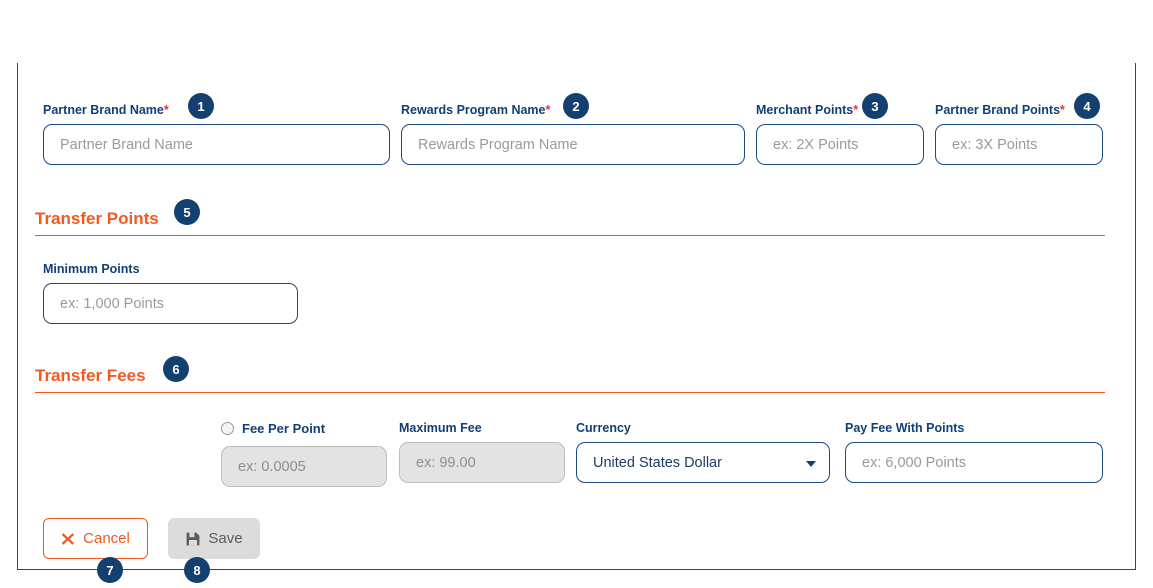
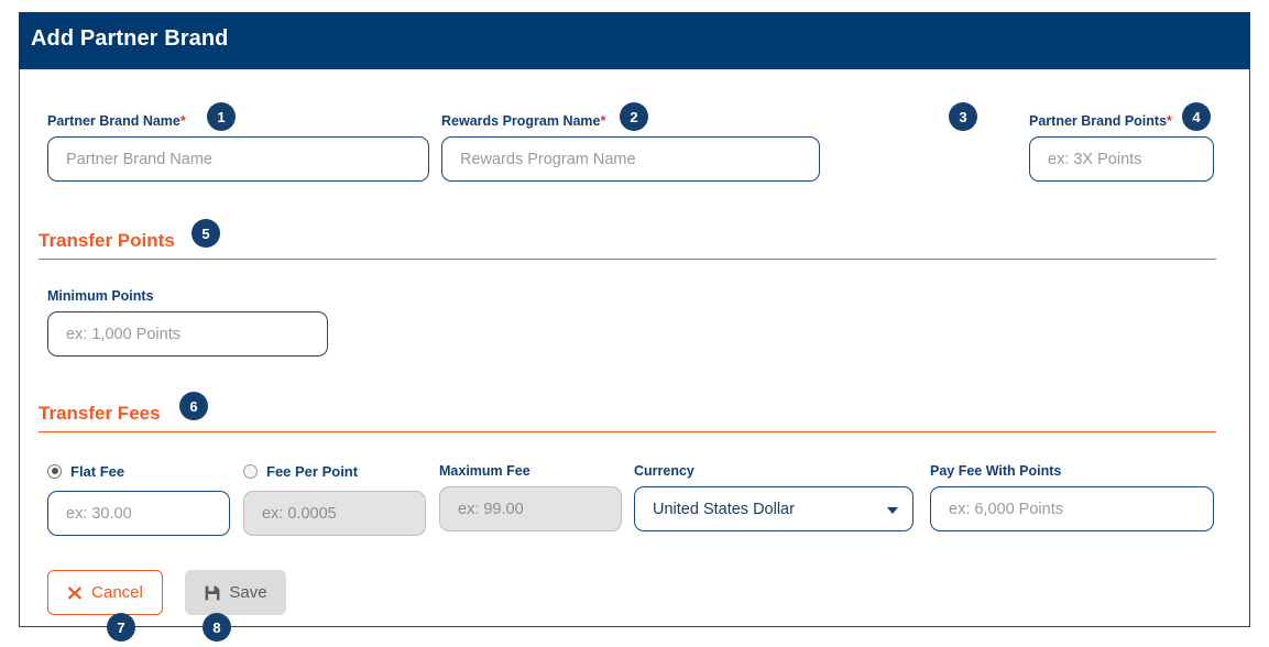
+ Add Partner Brand
  Partner Brand Name*
  Partner Brand Name
  Rewards Program Name*
  Rewards Program Name
- Merchant Points*
- ex: 2X Points
  Partner Brand Points*
  ex: 3X Points
  Transfer Points
  Minimum Points
  ex: 1,000 Points
  Transfer Fees
+ Flat Fee
+ ex: 30.00
  Fee Per Point
  ex: 0.0005
  Maximum Fee
  ex: 99.00
  Currency
  United States Dollar
  Pay Fee With Points
  ex: 6,000 Points
  Cancel
  Save
  1
  2
  3
  4
  5
  6
  7
  8
